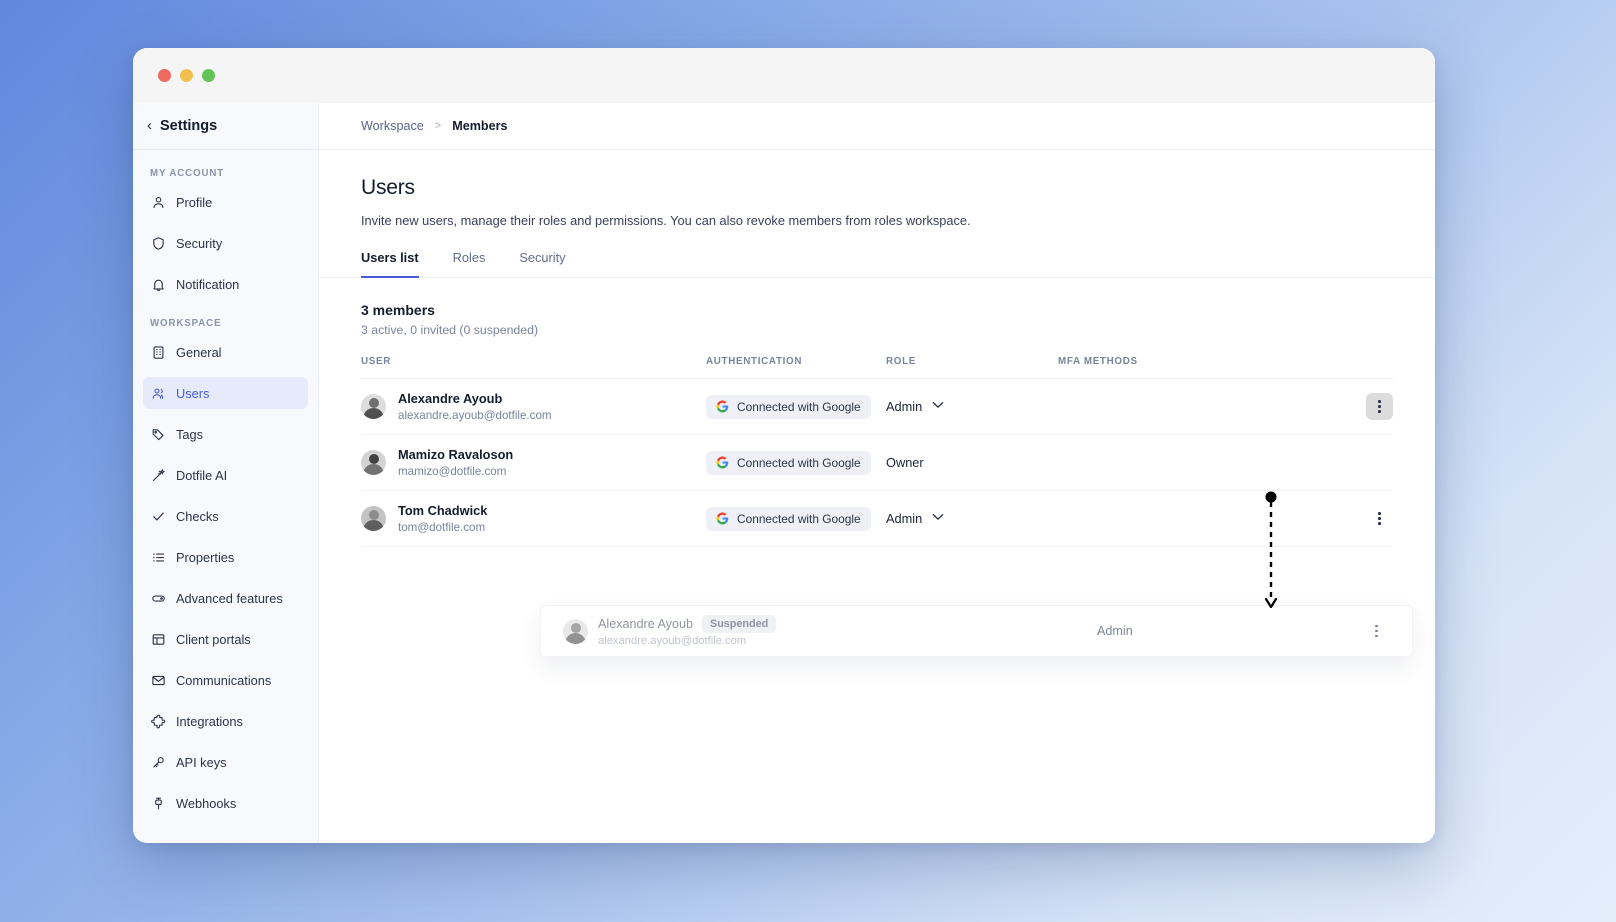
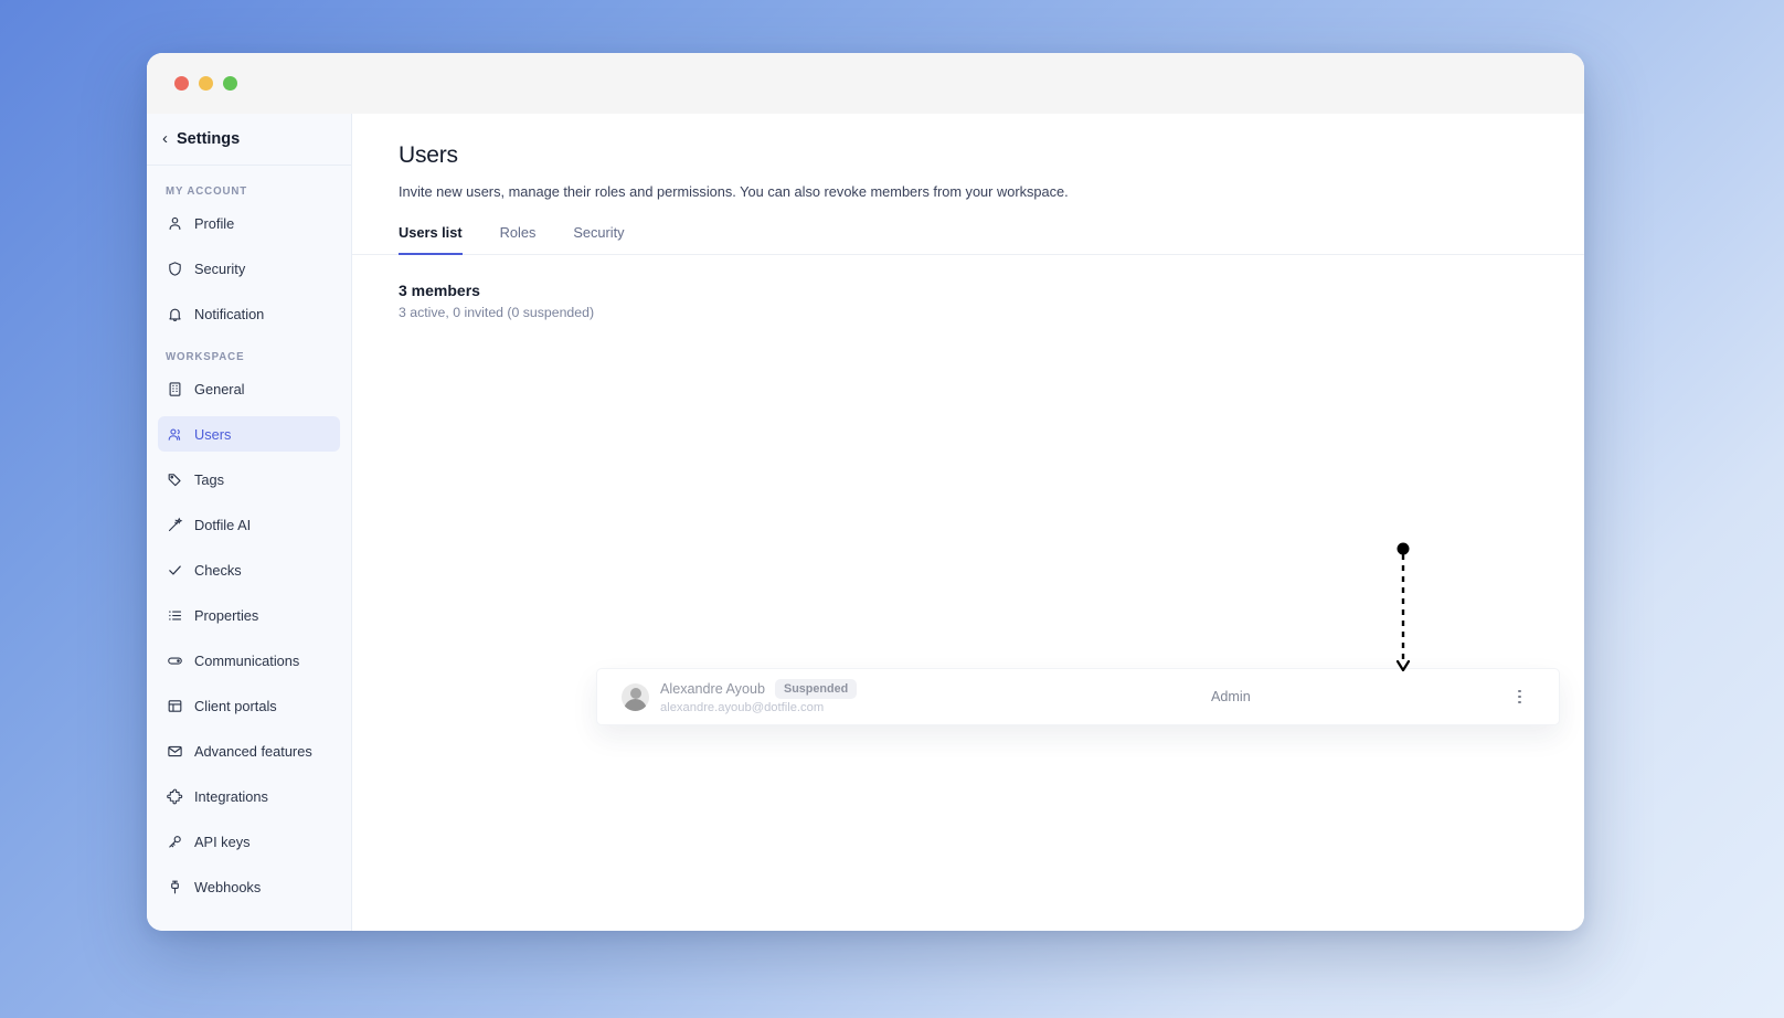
  ‹
  Settings
  MY ACCOUNT
  Profile
  Security
  Notification
  WORKSPACE
  General
  Users
  Tags
  Dotfile AI
  Checks
  Properties
- Advanced features
+ Communications
  Client portals
- Communications
+ Advanced features
  Integrations
  API keys
  Webhooks
- Workspace
- >
- Members
  Users
- Invite new users, manage their roles and permissions. You can also revoke members from roles workspace.
+ Invite new users, manage their roles and permissions. You can also revoke members from your workspace.
  Users list
  Roles
  Security
  3 members
  3 active, 0 invited (0 suspended)
- USER	AUTHENTICATION	ROLE	MFA METHODS
- Alexandre Ayoub alexandre.ayoub@dotfile.com	Connected with Google	Admin
- Mamizo Ravaloson mamizo@dotfile.com	Connected with Google	Owner
- Tom Chadwick tom@dotfile.com	Connected with Google	Admin
  Alexandre Ayoub
  Suspended
  alexandre.ayoub@dotfile.com
  Admin
